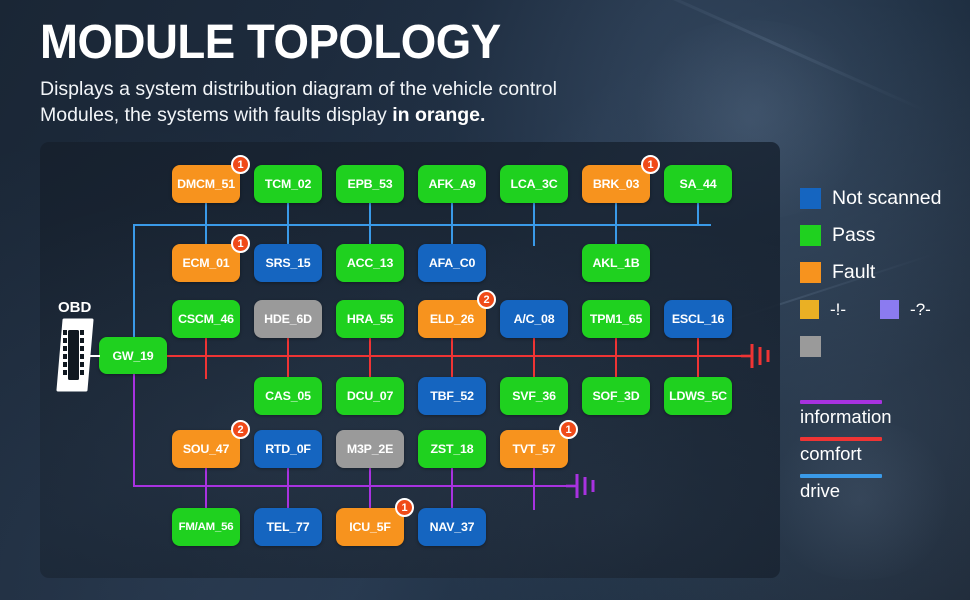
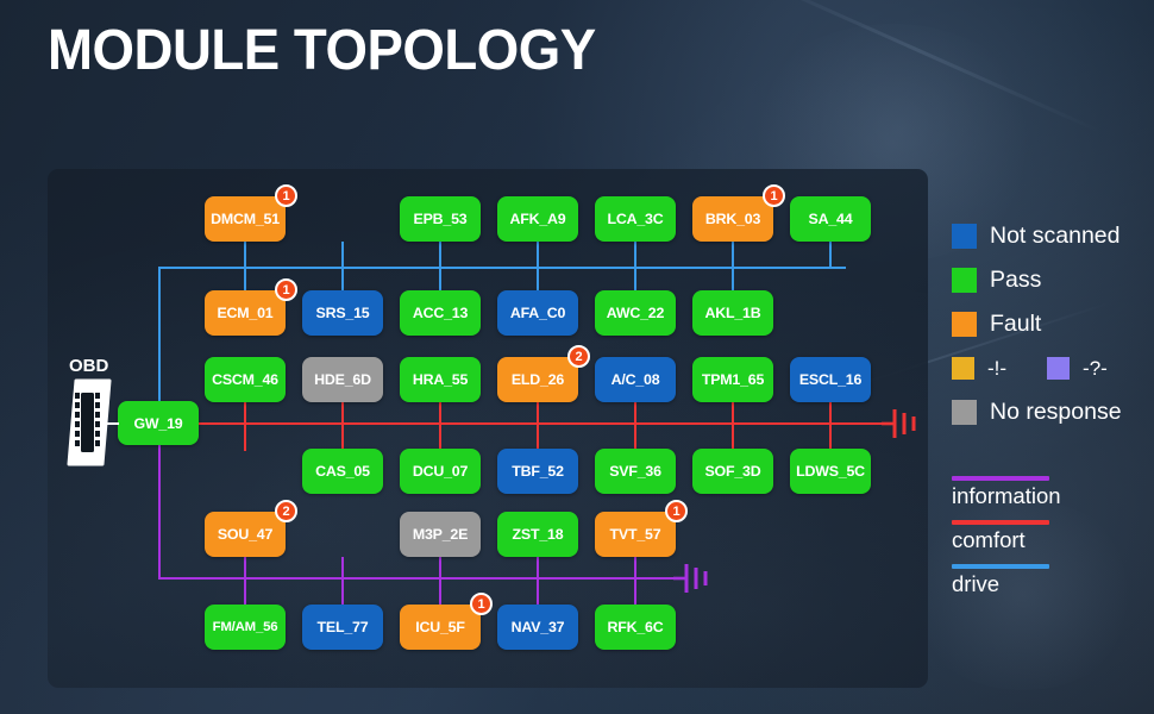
  MODULE TOPOLOGY
- Displays a system distribution diagram of the vehicle control
- Modules, the systems with faults display in orange.
  GW_19
  DMCM_51
  1
- TCM_02
  EPB_53
  AFK_A9
  LCA_3C
  BRK_03
  1
  SA_44
  ECM_01
  1
  SRS_15
  ACC_13
  AFA_C0
+ AWC_22
  AKL_1B
  CSCM_46
  HDE_6D
  HRA_55
  ELD_26
  2
  A/C_08
  TPM1_65
  ESCL_16
  CAS_05
  DCU_07
  TBF_52
  SVF_36
  SOF_3D
  LDWS_5C
  SOU_47
  2
- RTD_0F
  M3P_2E
  ZST_18
  TVT_57
  1
  FM/AM_56
  TEL_77
  ICU_5F
  1
  NAV_37
+ RFK_6C
  OBD
  Not scanned
  Pass
  Fault
  -!-
  -?-
+ No response
  information
  comfort
  drive
